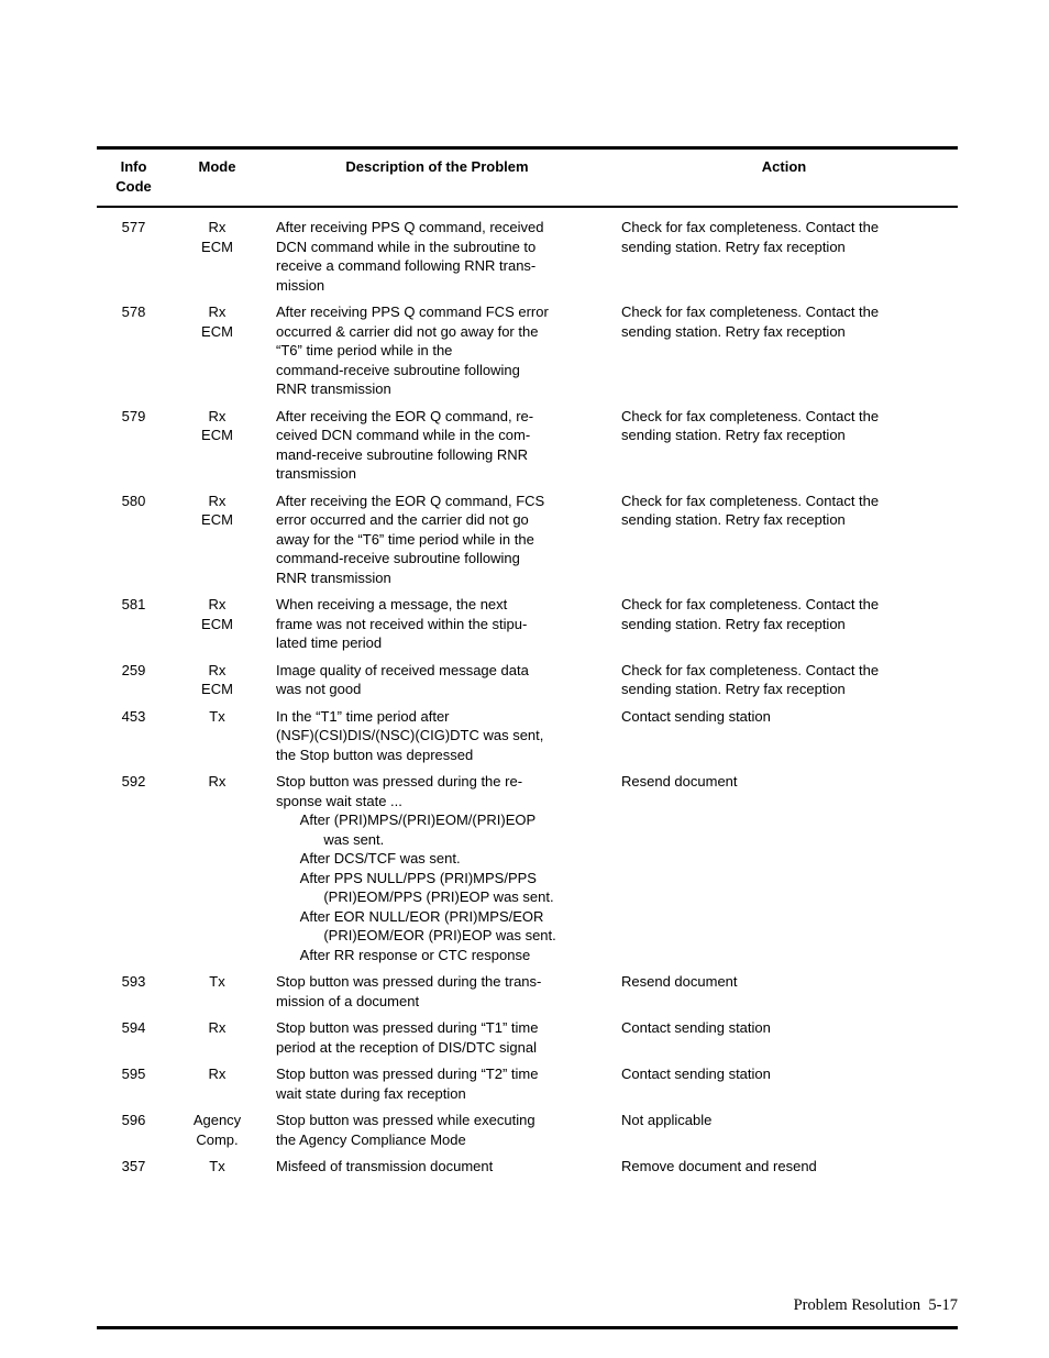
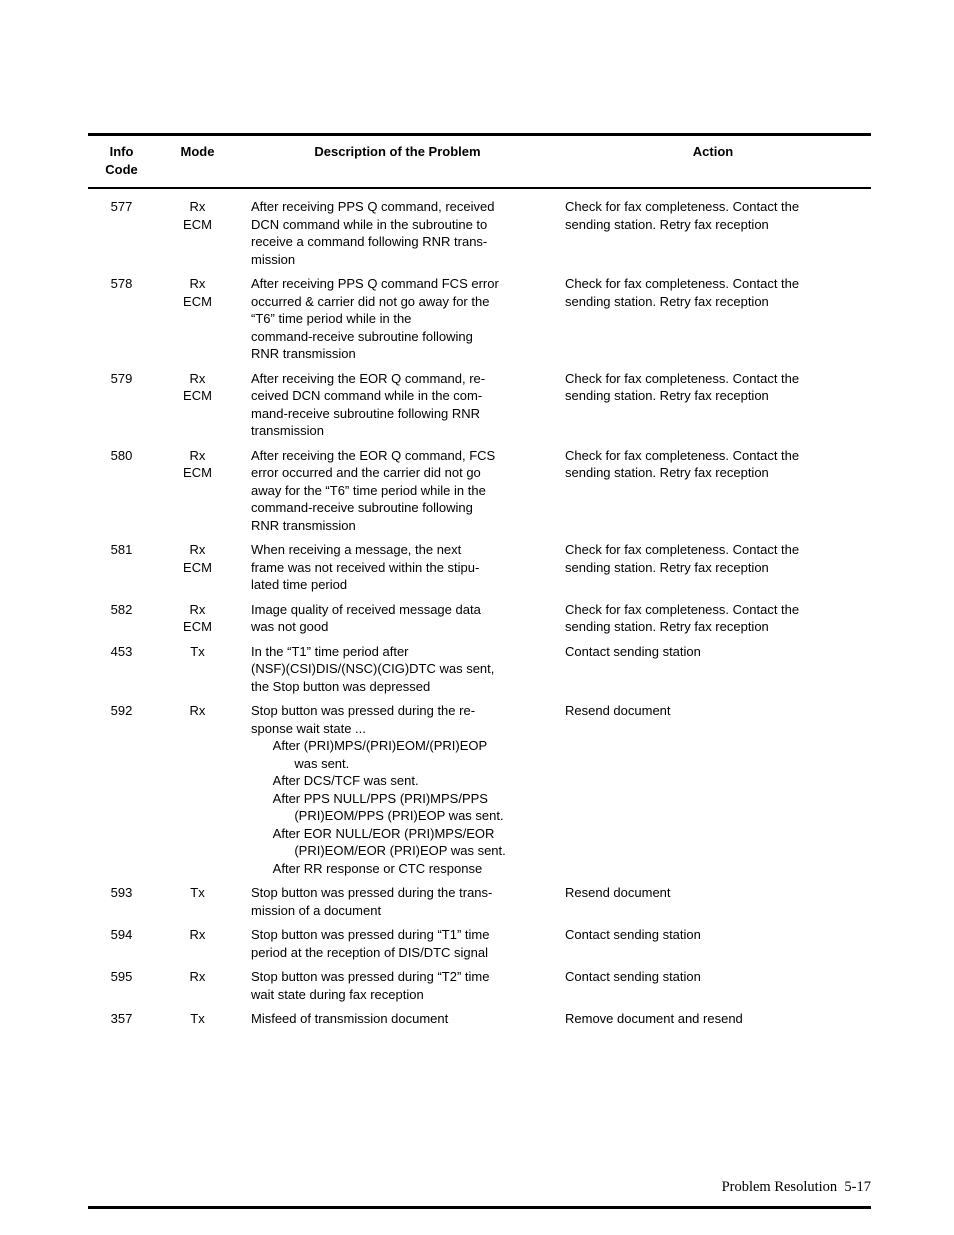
  Info
  Code
  Mode
  Description of the Problem
  Action
  577
  Rx
  ECM
  After receiving PPS Q command, received
  DCN command while in the subroutine to
  receive a command following RNR trans-
  mission
  Check for fax completeness. Contact the
  sending station. Retry fax reception
  578
  Rx
  ECM
  After receiving PPS Q command FCS error
  occurred & carrier did not go away for the
  “T6” time period while in the
  command-receive subroutine following
  RNR transmission
  Check for fax completeness. Contact the
  sending station. Retry fax reception
  579
  Rx
  ECM
  After receiving the EOR Q command, re-
  ceived DCN command while in the com-
  mand-receive subroutine following RNR
  transmission
  Check for fax completeness. Contact the
  sending station. Retry fax reception
  580
  Rx
  ECM
  After receiving the EOR Q command, FCS
  error occurred and the carrier did not go
  away for the “T6” time period while in the
  command-receive subroutine following
  RNR transmission
  Check for fax completeness. Contact the
  sending station. Retry fax reception
  581
  Rx
  ECM
  When receiving a message, the next
  frame was not received within the stipu-
  lated time period
  Check for fax completeness. Contact the
  sending station. Retry fax reception
- 259
+ 582
  Rx
  ECM
  Image quality of received message data
  was not good
  Check for fax completeness. Contact the
  sending station. Retry fax reception
  453
  Tx
  In the “T1” time period after
  (NSF)(CSI)DIS/(NSC)(CIG)DTC was sent,
  the Stop button was depressed
  Contact sending station
  592
  Rx
  Stop button was pressed during the re-
  sponse wait state ...
  After (PRI)MPS/(PRI)EOM/(PRI)EOP
  was sent.
  After DCS/TCF was sent.
  After PPS NULL/PPS (PRI)MPS/PPS
  (PRI)EOM/PPS (PRI)EOP was sent.
  After EOR NULL/EOR (PRI)MPS/EOR
  (PRI)EOM/EOR (PRI)EOP was sent.
  After RR response or CTC response
  Resend document
  593
  Tx
  Stop button was pressed during the trans-
  mission of a document
  Resend document
  594
  Rx
  Stop button was pressed during “T1” time
  period at the reception of DIS/DTC signal
  Contact sending station
  595
  Rx
  Stop button was pressed during “T2” time
  wait state during fax reception
  Contact sending station
- 596
- Agency
- Comp.
- Stop button was pressed while executing
- the Agency Compliance Mode
- Not applicable
  357
  Tx
  Misfeed of transmission document
  Remove document and resend
  Problem Resolution 5-17
